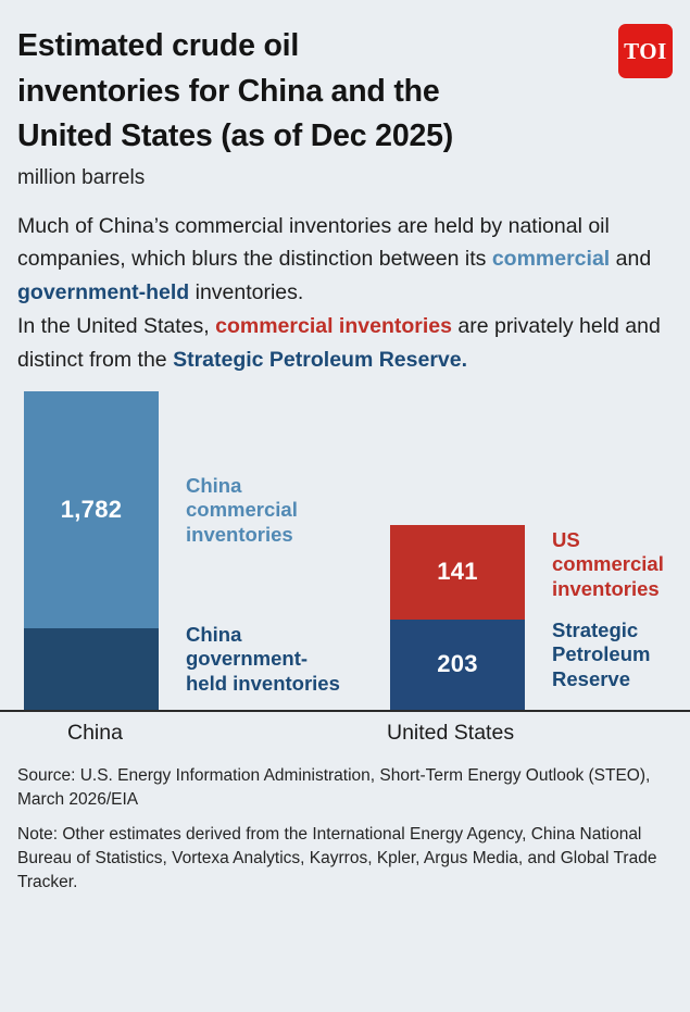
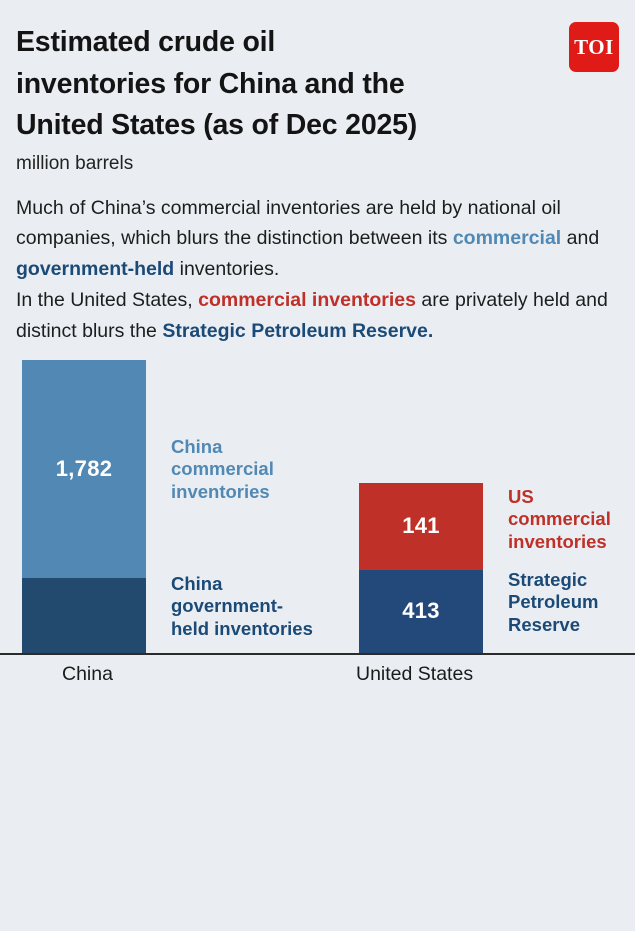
  Estimated crude oil
  inventories for China and the
  United States (as of Dec 2025)
  million barrels
  TOI
  Much of China’s commercial inventories are held by national oil companies, which blurs the distinction between its commercial and government-held inventories.
- In the United States, commercial inventories are privately held and distinct from the Strategic Petroleum Reserve.
+ In the United States, commercial inventories are privately held and distinct blurs the Strategic Petroleum Reserve.
  1,782
  141
- 203
+ 413
  China
  commercial
  inventories
  China
  government-
  held inventories
  US
  commercial
  inventories
  Strategic
  Petroleum
  Reserve
  China
  United States
- Source: U.S. Energy Information Administration, Short-Term Energy Outlook (STEO), March 2026/EIA
- Note: Other estimates derived from the International Energy Agency, China National Bureau of Statistics, Vortexa Analytics, Kayrros, Kpler, Argus Media, and Global Trade Tracker.
